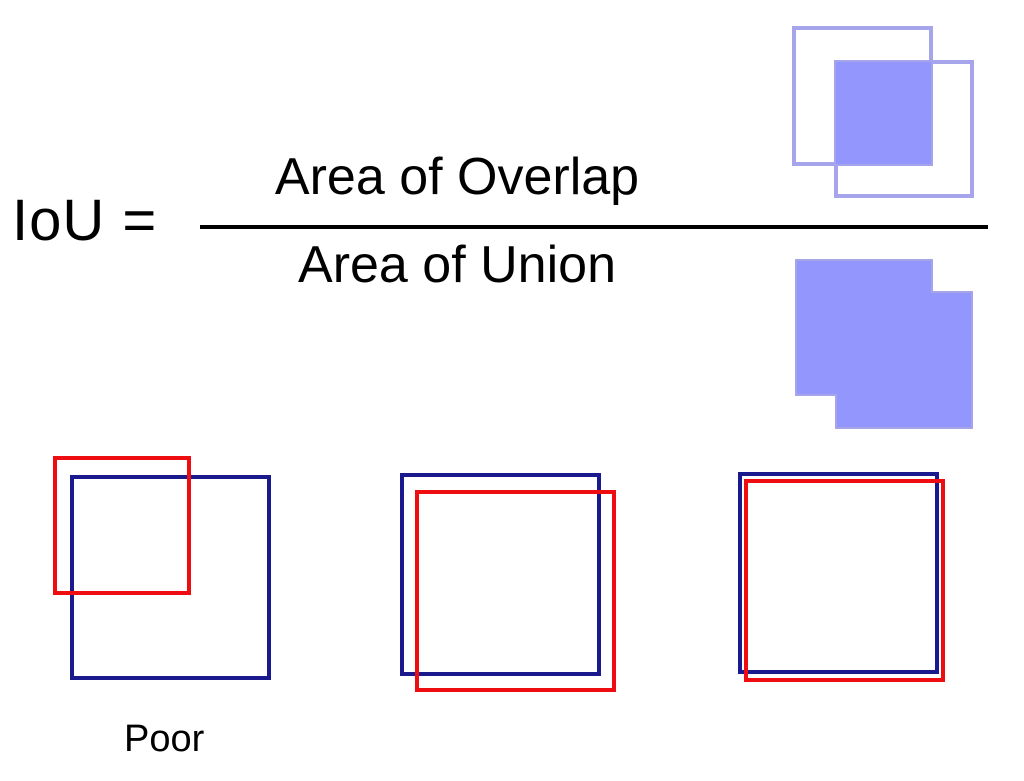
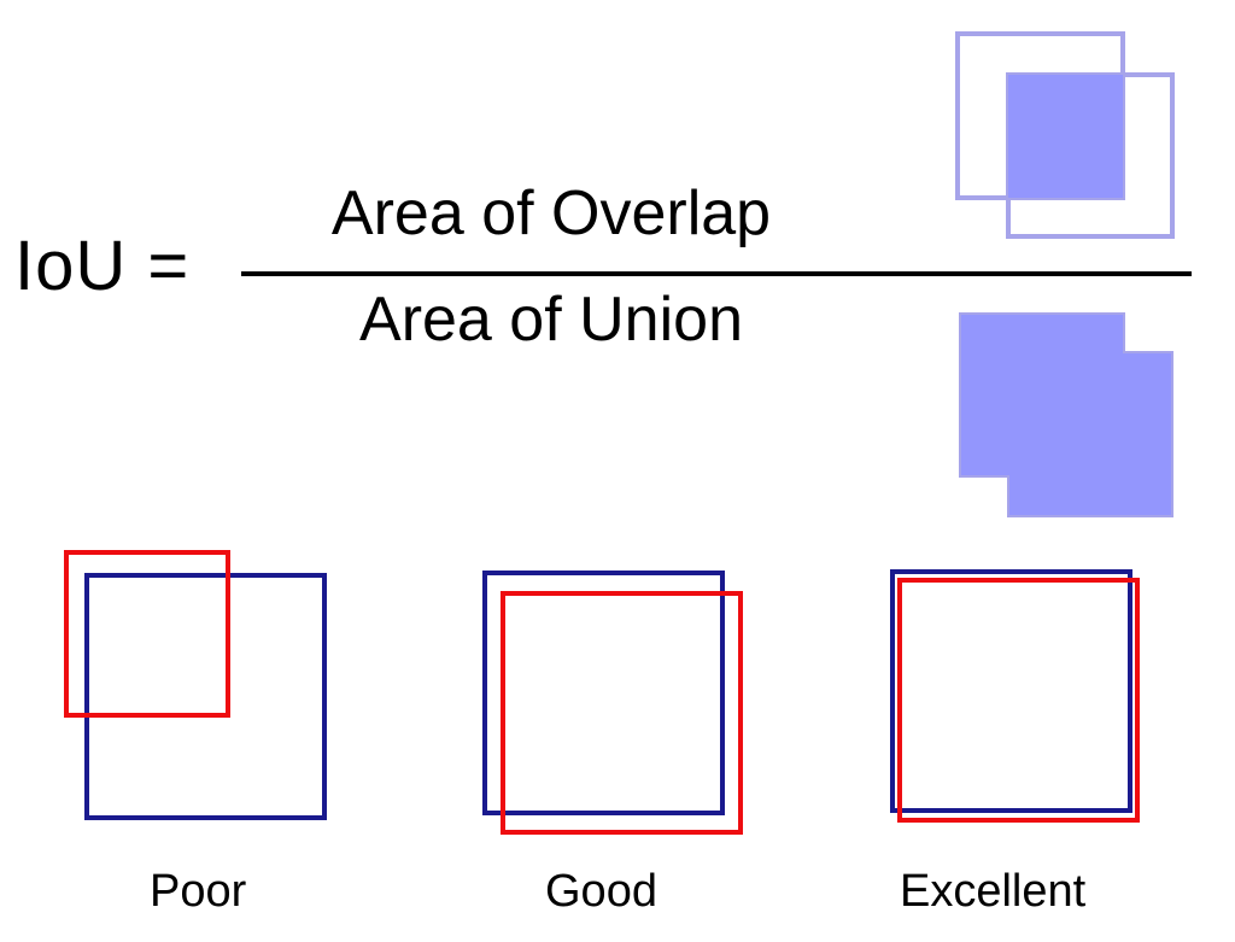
  IoU =
  Area of Overlap
  Area of Union
  Poor
+ Good
+ Excellent
